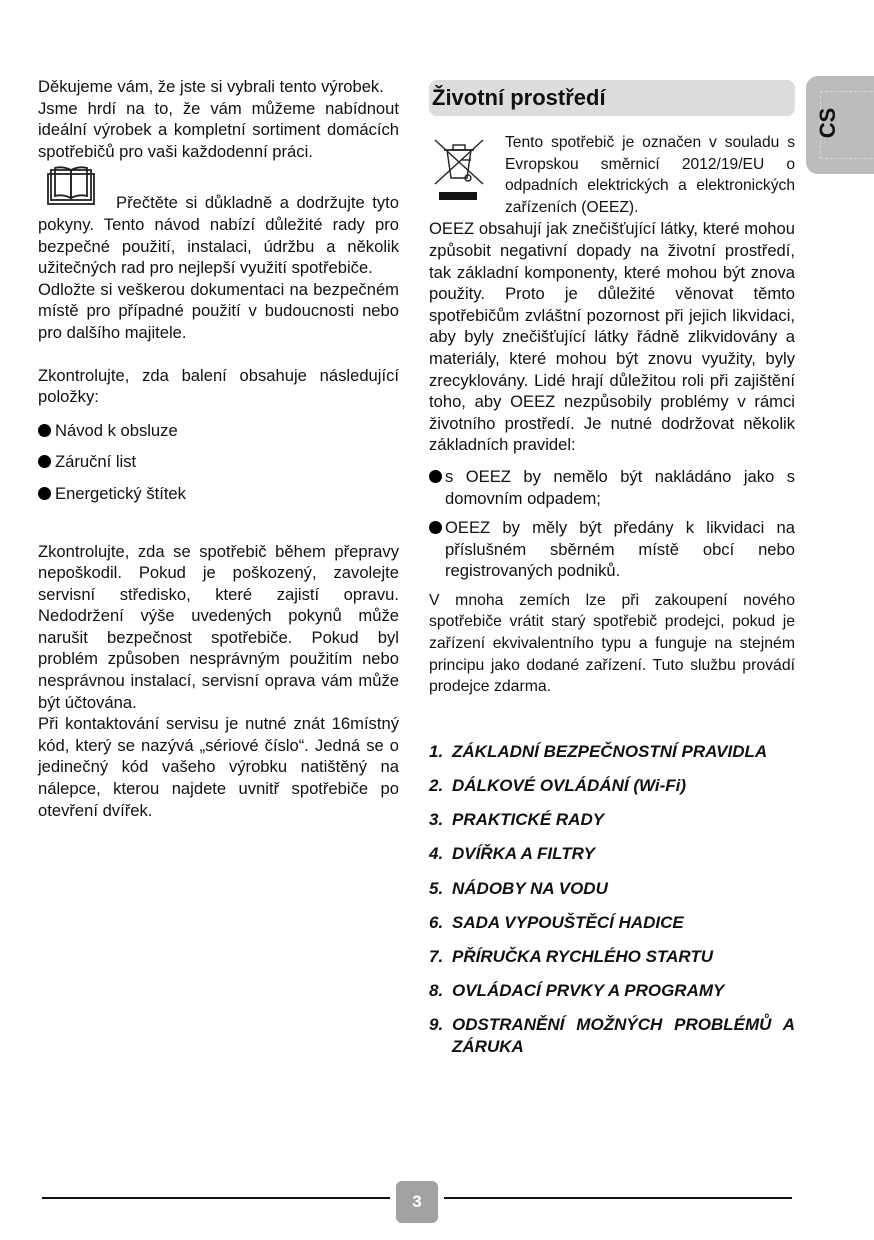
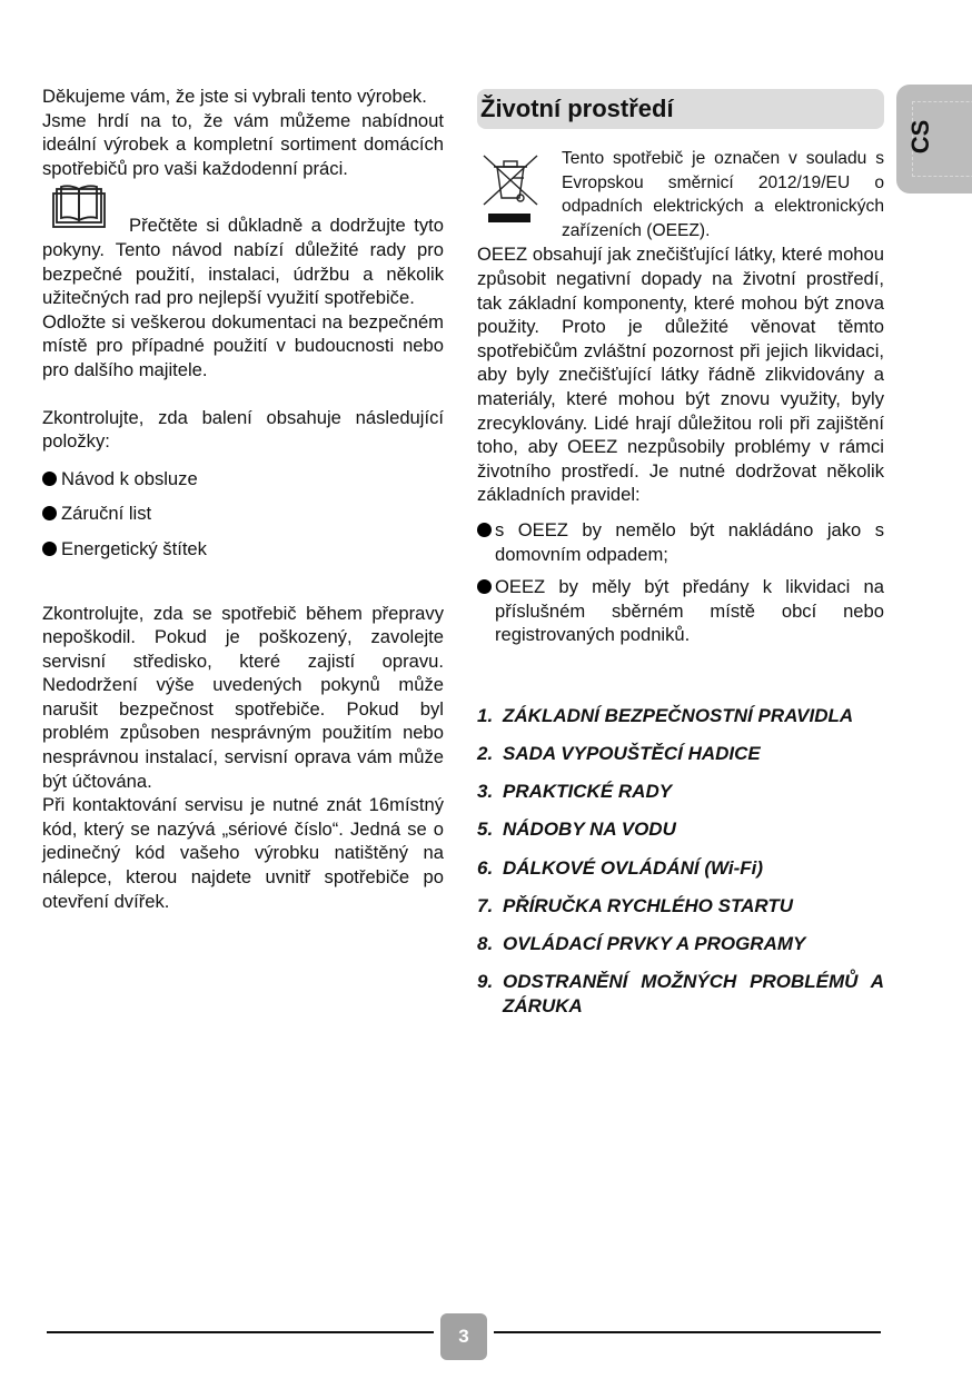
  Děkujeme vám, že jste si vybrali tento výrobek.
  Jsme hrdí na to, že vám můžeme nabídnout ideální výrobek a kompletní sortiment domácích spotřebičů pro vaši každodenní práci.
  Přečtěte si důkladně a dodržujte tyto pokyny. Tento návod nabízí důležité rady pro bezpečné použití, instalaci, údržbu a několik užitečných rad pro nejlepší využití spotřebiče.
  Odložte si veškerou dokumentaci na bezpečném místě pro případné použití v budoucnosti nebo pro dalšího majitele.
  Zkontrolujte, zda balení obsahuje následující položky:
  Návod k obsluze
  Záruční list
  Energetický štítek
  Zkontrolujte, zda se spotřebič během přepravy nepoškodil. Pokud je poškozený, zavolejte servisní středisko, které zajistí opravu. Nedodržení výše uvedených pokynů může narušit bezpečnost spotřebiče. Pokud byl problém způsoben nesprávným použitím nebo nesprávnou instalací, servisní oprava vám může být účtována.
  Při kontaktování servisu je nutné znát 16místný kód, který se nazývá „sériové číslo“. Jedná se o jedinečný kód vašeho výrobku natištěný na nálepce, kterou najdete uvnitř spotřebiče po otevření dvířek.
  Životní prostředí
  Tento spotřebič je označen v souladu s Evropskou směrnicí 2012/19/EU o odpadních elektrických a elektronických zařízeních (OEEZ).
  OEEZ obsahují jak znečišťující látky, které mohou způsobit negativní dopady na životní prostředí, tak základní komponenty, které mohou být znova použity. Proto je důležité věnovat těmto spotřebičům zvláštní pozornost při jejich likvidaci, aby byly znečišťující látky řádně zlikvidovány a materiály, které mohou být znovu využity, byly zrecyklovány. Lidé hrají důležitou roli při zajištění toho, aby OEEZ nezpůsobily problémy v rámci životního prostředí. Je nutné dodržovat několik základních pravidel:
  s OEEZ by nemělo být nakládáno jako s domovním odpadem;
  OEEZ by měly být předány k likvidaci na příslušném sběrném místě obcí nebo registrovaných podniků.
- V mnoha zemích lze při zakoupení nového spotřebiče vrátit starý spotřebič prodejci, pokud je zařízení ekvivalentního typu a funguje na stejném principu jako dodané zařízení. Tuto službu provádí prodejce zdarma.
  1.
  ZÁKLADNÍ BEZPEČNOSTNÍ PRAVIDLA
  2.
- DÁLKOVÉ OVLÁDÁNÍ (Wi-Fi)
+ SADA VYPOUŠTĚCÍ HADICE
  3.
  PRAKTICKÉ RADY
- 4.
- DVÍŘKA A FILTRY
  5.
  NÁDOBY NA VODU
  6.
- SADA VYPOUŠTĚCÍ HADICE
+ DÁLKOVÉ OVLÁDÁNÍ (Wi-Fi)
  7.
  PŘÍRUČKA RYCHLÉHO STARTU
  8.
  OVLÁDACÍ PRVKY A PROGRAMY
  9.
  ODSTRANĚNÍ MOŽNÝCH PROBLÉMŮ A ZÁRUKA
  3
